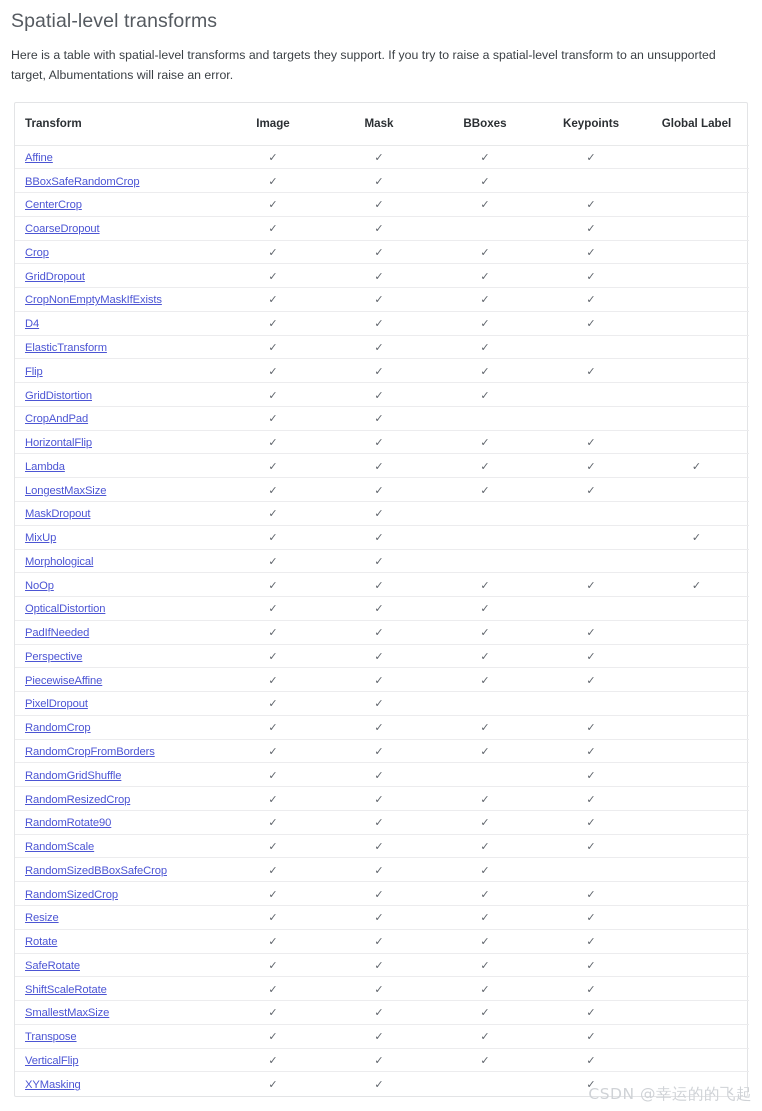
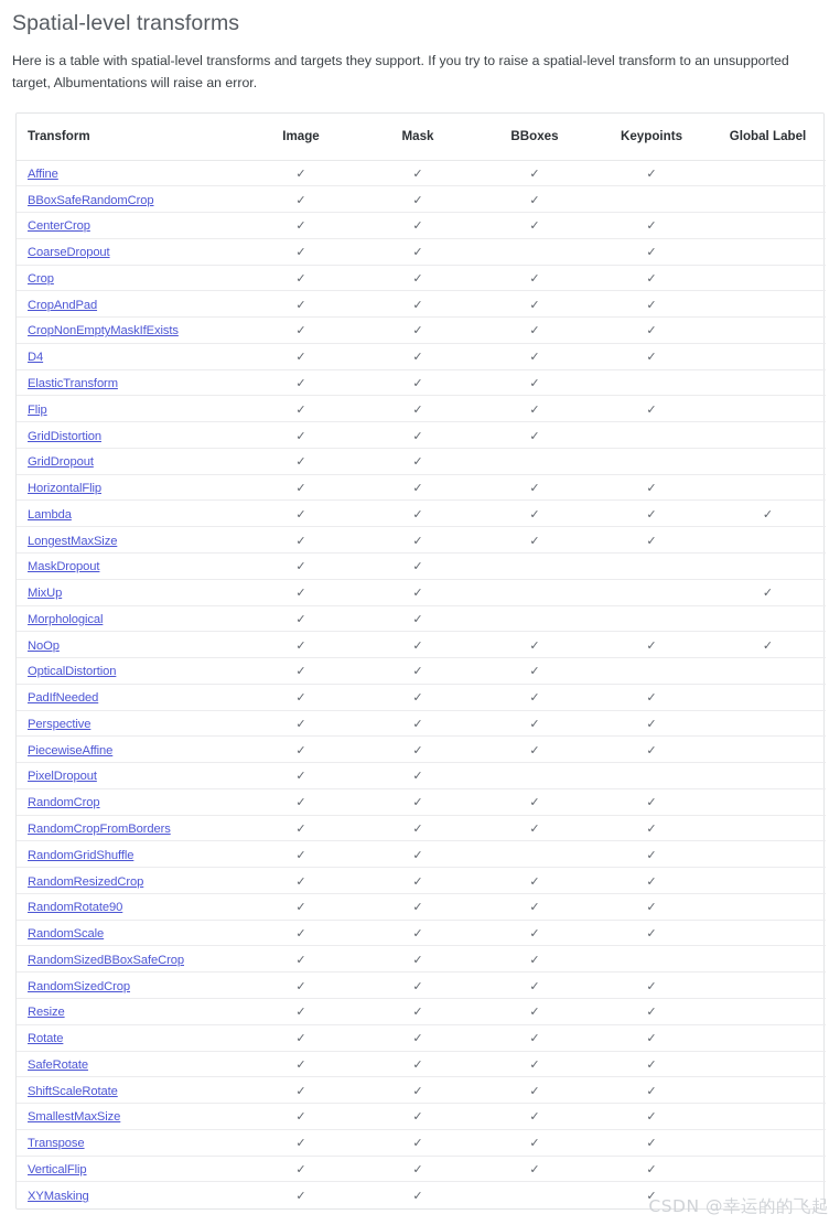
  Spatial-level transforms
  Here is a table with spatial-level transforms and targets they support. If you try to raise a spatial-level transform to an unsupported target, Albumentations will raise an error.
  Transform	Image	Mask	BBoxes	Keypoints	Global Label
  Affine	✓	✓	✓	✓
  BBoxSafeRandomCrop	✓	✓	✓
  CenterCrop	✓	✓	✓	✓
  CoarseDropout	✓	✓		✓
  Crop	✓	✓	✓	✓
- GridDropout	✓	✓	✓	✓
+ CropAndPad	✓	✓	✓	✓
  CropNonEmptyMaskIfExists	✓	✓	✓	✓
  D4	✓	✓	✓	✓
  ElasticTransform	✓	✓	✓
  Flip	✓	✓	✓	✓
  GridDistortion	✓	✓	✓
- CropAndPad	✓	✓
+ GridDropout	✓	✓
  HorizontalFlip	✓	✓	✓	✓
  Lambda	✓	✓	✓	✓	✓
  LongestMaxSize	✓	✓	✓	✓
  MaskDropout	✓	✓
  MixUp	✓	✓			✓
  Morphological	✓	✓
  NoOp	✓	✓	✓	✓	✓
  OpticalDistortion	✓	✓	✓
  PadIfNeeded	✓	✓	✓	✓
  Perspective	✓	✓	✓	✓
  PiecewiseAffine	✓	✓	✓	✓
  PixelDropout	✓	✓
  RandomCrop	✓	✓	✓	✓
  RandomCropFromBorders	✓	✓	✓	✓
  RandomGridShuffle	✓	✓		✓
  RandomResizedCrop	✓	✓	✓	✓
  RandomRotate90	✓	✓	✓	✓
  RandomScale	✓	✓	✓	✓
  RandomSizedBBoxSafeCrop	✓	✓	✓
  RandomSizedCrop	✓	✓	✓	✓
  Resize	✓	✓	✓	✓
  Rotate	✓	✓	✓	✓
  SafeRotate	✓	✓	✓	✓
  ShiftScaleRotate	✓	✓	✓	✓
  SmallestMaxSize	✓	✓	✓	✓
  Transpose	✓	✓	✓	✓
  VerticalFlip	✓	✓	✓	✓
  XYMasking	✓	✓		✓
  CSDN @幸运的的飞起
